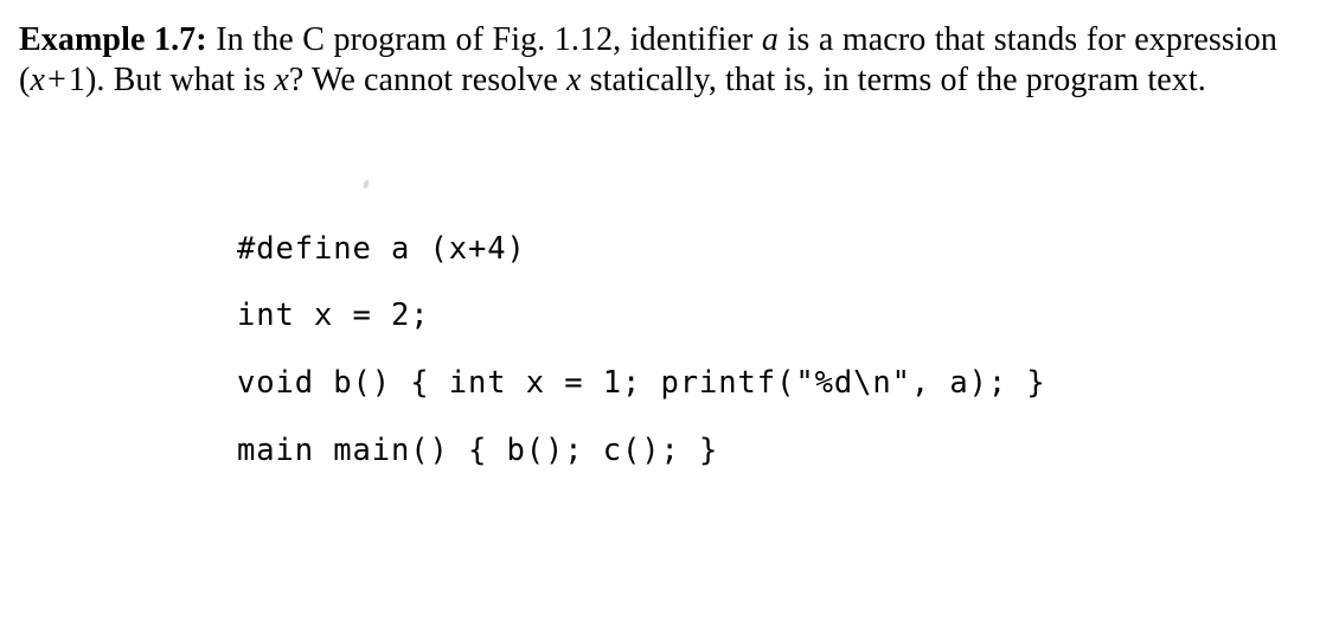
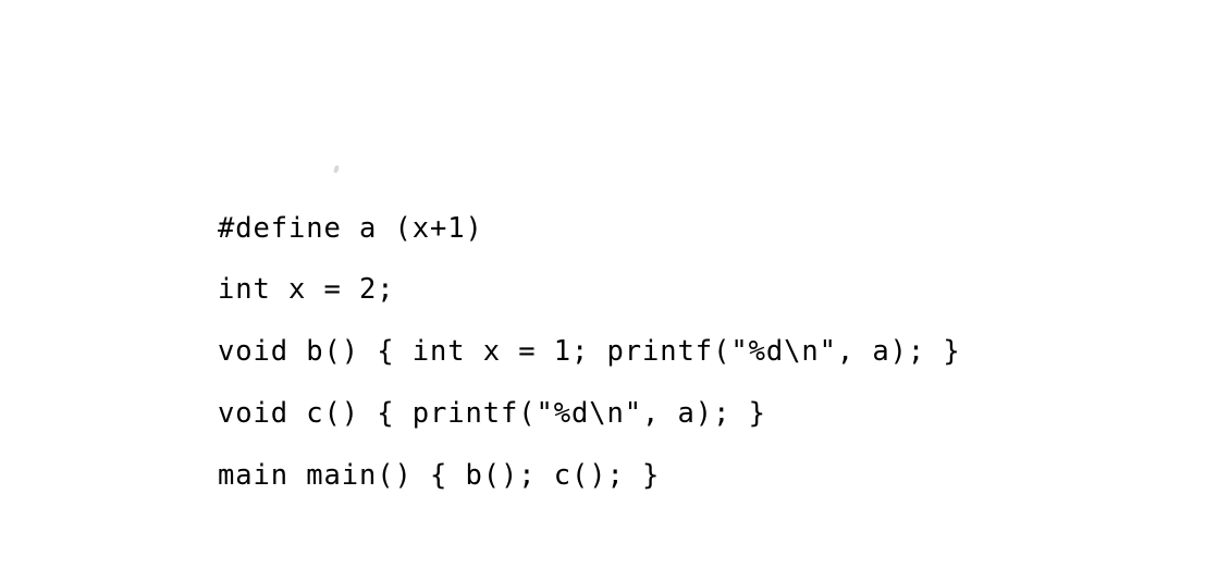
- Example 1.7: In the C program of Fig. 1.12, identifier a is a macro that stands for expression (x+1). But what is x? We cannot resolve x statically, that is, in terms of the program text.
- #define a (x+4)
+ #define a (x+1)
  int x = 2;
  void b() { int x = 1; printf("%d\n", a); }
+ void c() { printf("%d\n", a); }
  main main() { b(); c(); }
